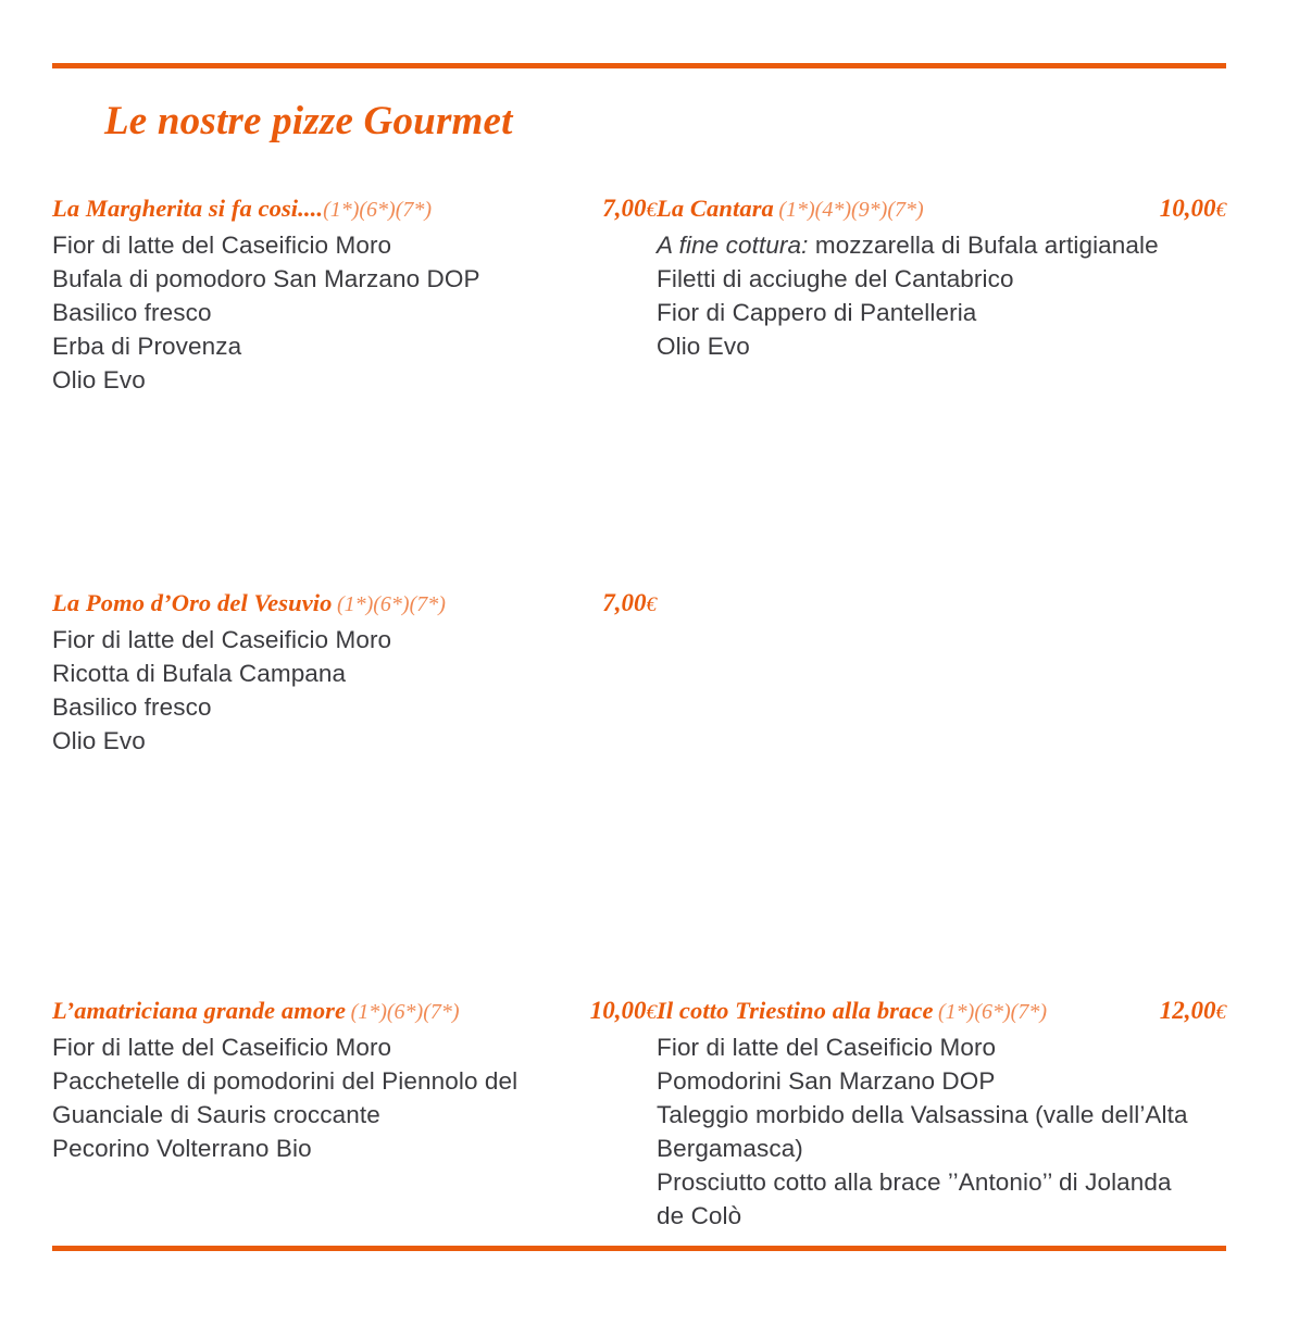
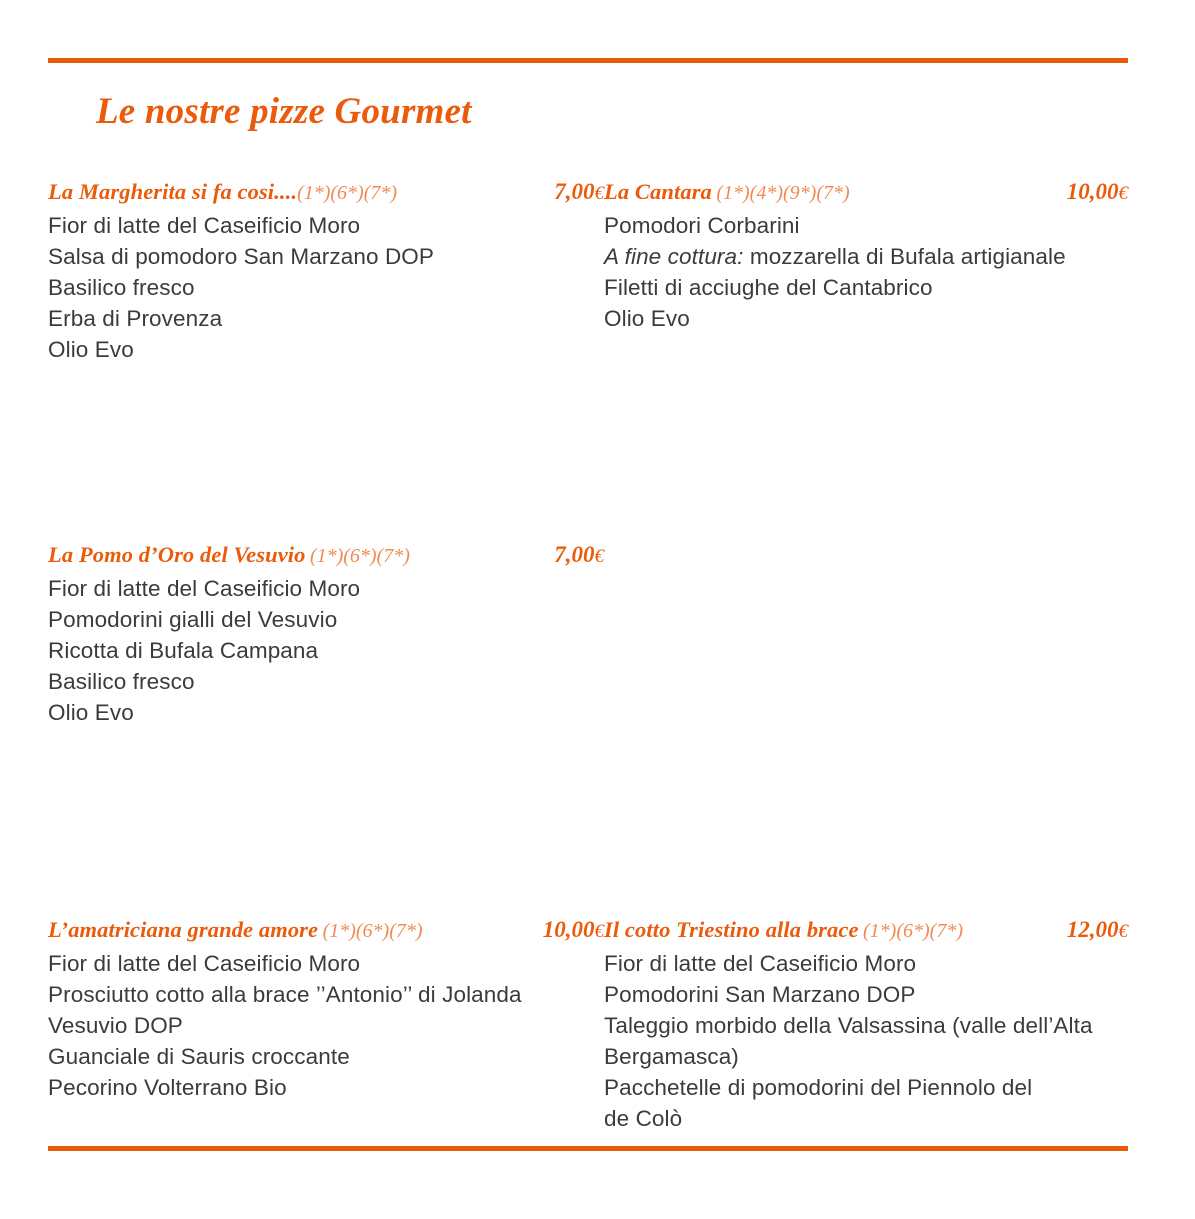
  Le nostre pizze Gourmet
  La Margherita si fa cosi....(1*)(6*)(7*)
  7,00€
  Fior di latte del Caseificio Moro
- Bufala di pomodoro San Marzano DOP
+ Salsa di pomodoro San Marzano DOP
  Basilico fresco
  Erba di Provenza
  Olio Evo
  La Cantara (1*)(4*)(9*)(7*)
  10,00€
+ Pomodori Corbarini
  A fine cottura: mozzarella di Bufala artigianale
  Filetti di acciughe del Cantabrico
- Fior di Cappero di Pantelleria
  Olio Evo
  La Pomo d’Oro del Vesuvio (1*)(6*)(7*)
  7,00€
  Fior di latte del Caseificio Moro
+ Pomodorini gialli del Vesuvio
  Ricotta di Bufala Campana
  Basilico fresco
  Olio Evo
  L’amatriciana grande amore (1*)(6*)(7*)
  10,00€
  Fior di latte del Caseificio Moro
- Pacchetelle di pomodorini del Piennolo del
+ Prosciutto cotto alla brace ’’Antonio’’ di Jolanda
+ Vesuvio DOP
  Guanciale di Sauris croccante
  Pecorino Volterrano Bio
  Il cotto Triestino alla brace (1*)(6*)(7*)
  12,00€
  Fior di latte del Caseificio Moro
  Pomodorini San Marzano DOP
  Taleggio morbido della Valsassina (valle dell’Alta
  Bergamasca)
- Prosciutto cotto alla brace ’’Antonio’’ di Jolanda
+ Pacchetelle di pomodorini del Piennolo del
  de Colò
